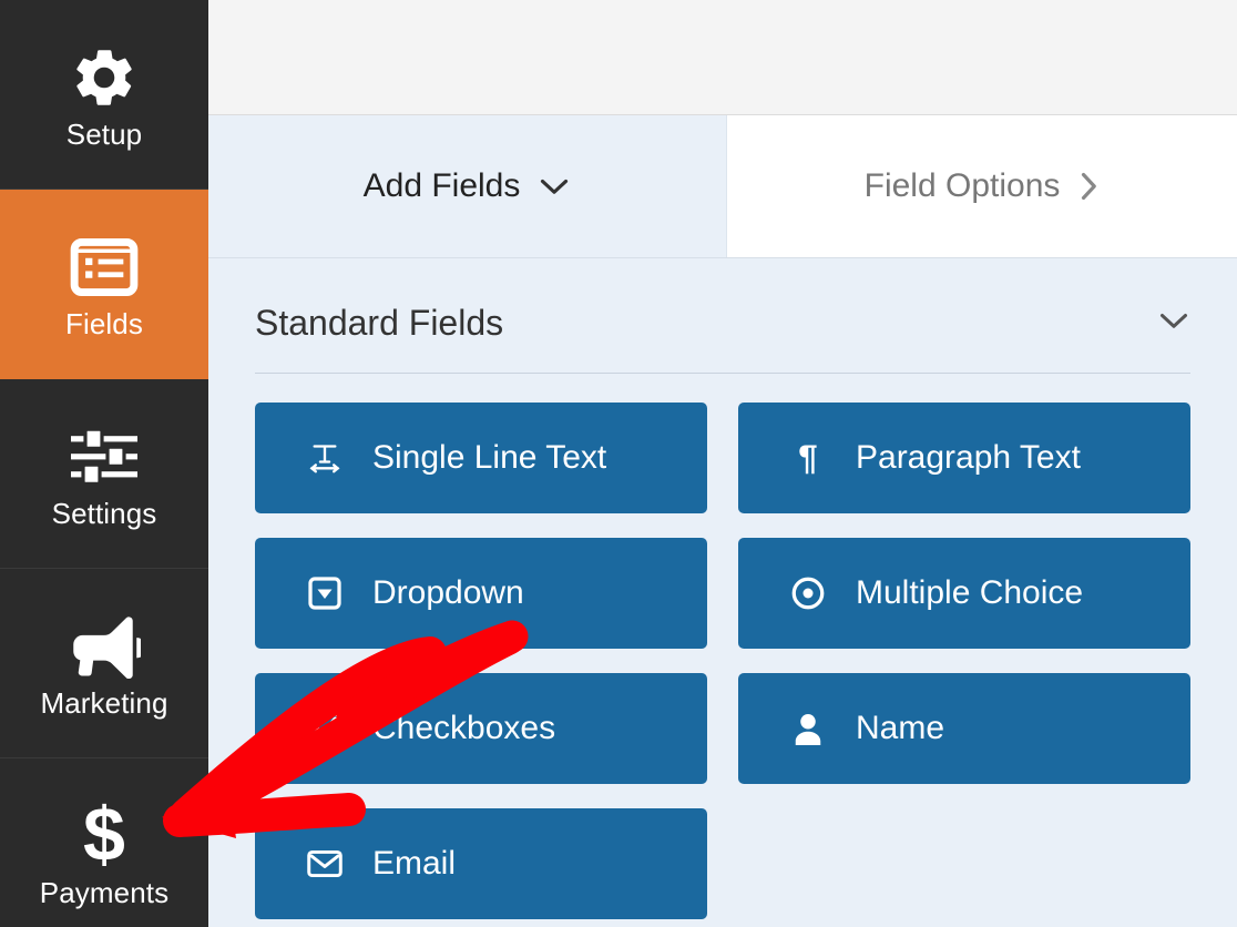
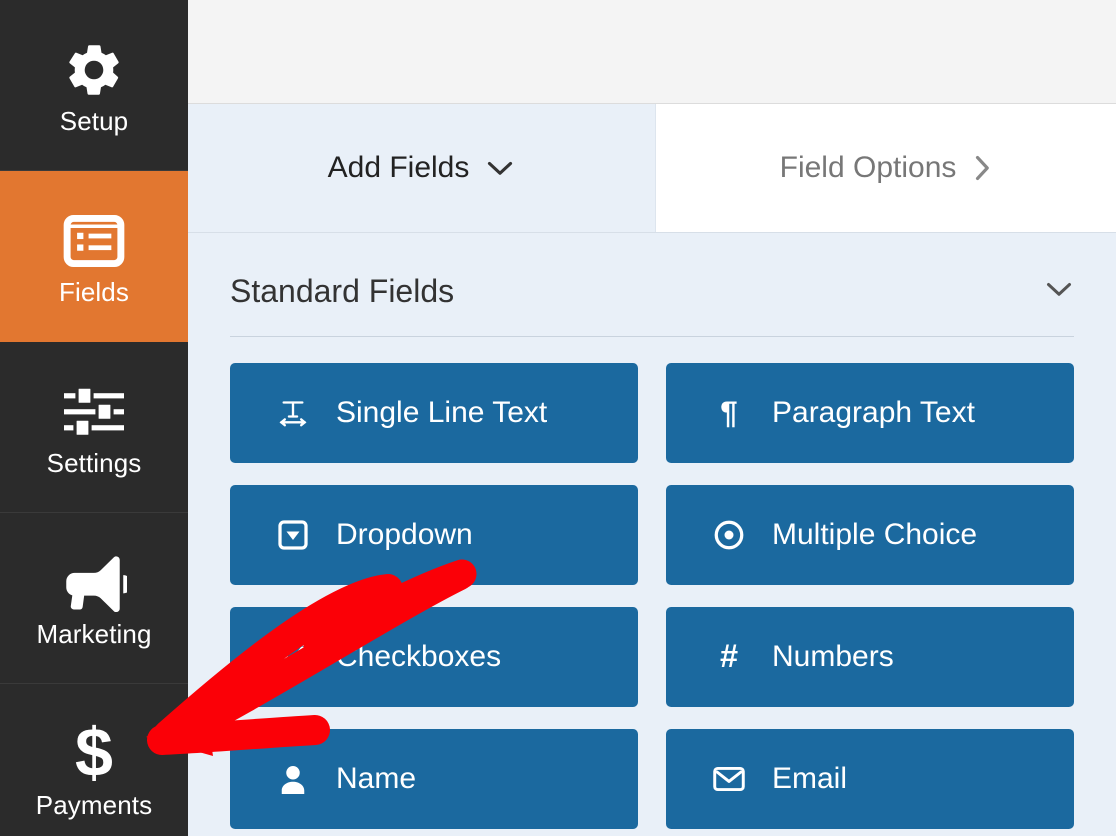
  Setup
  Fields
  Settings
  Marketing
  $
  Payments
  Add Fields
  Field Options
  Standard Fields
  Single Line Text
  ¶
  Paragraph Text
  Dropdown
  Multiple Choice
  Checkboxes
+ #
+ Numbers
  Name
  Email
